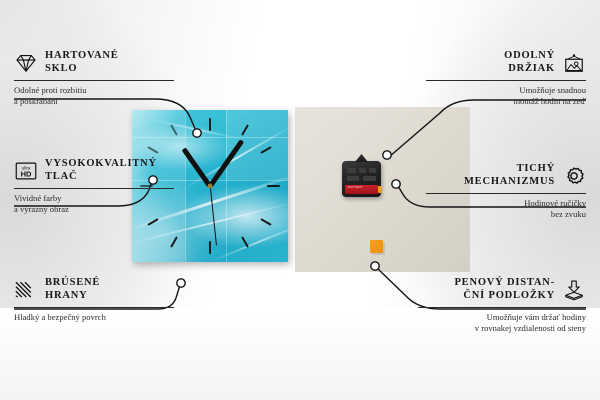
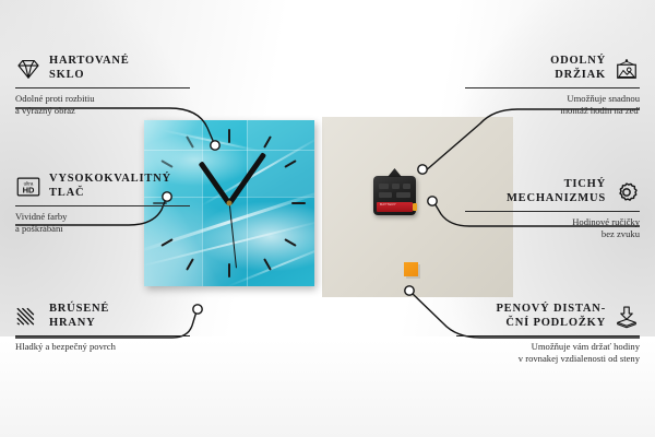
  HARTOVANÉ
  SKLO
  Odolné proti rozbitiu
- a poškrábání
+ a výrazný obraz
  HD
  VYSOKOKVALITNÝ
  TLAČ
  Vividné farby
- a výrazný obraz
+ a poškrábání
  BRÚSENÉ
  HRANY
  Hladký a bezpečný povrch
  ODOLNÝ
  DRŽIAK
  Umožňuje snadnou
  montáž hodin na zeď
  TICHÝ
  MECHANIZMUS
  Hodinové ručičky
  bez zvuku
  PENOVÝ DISTAN-
  ČNÍ PODLOŽKY
  Umožňuje vám držať hodiny
  v rovnakej vzdialenosti od steny
